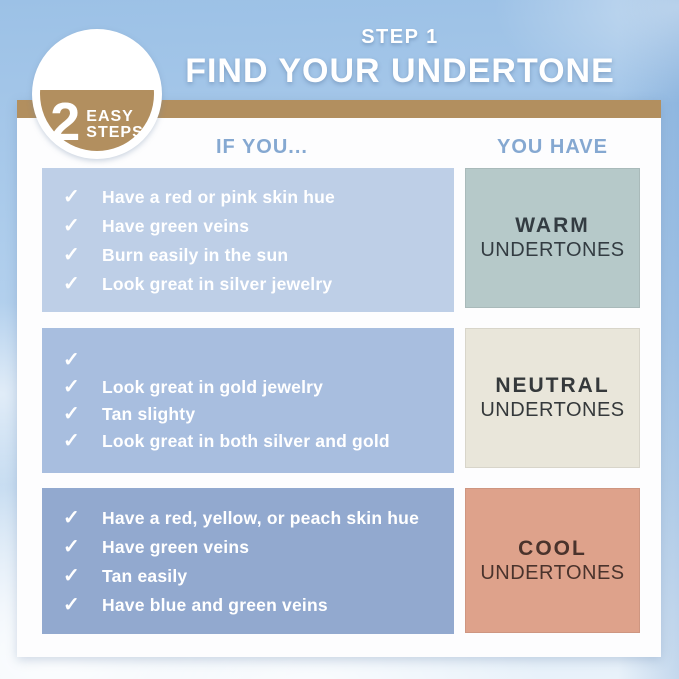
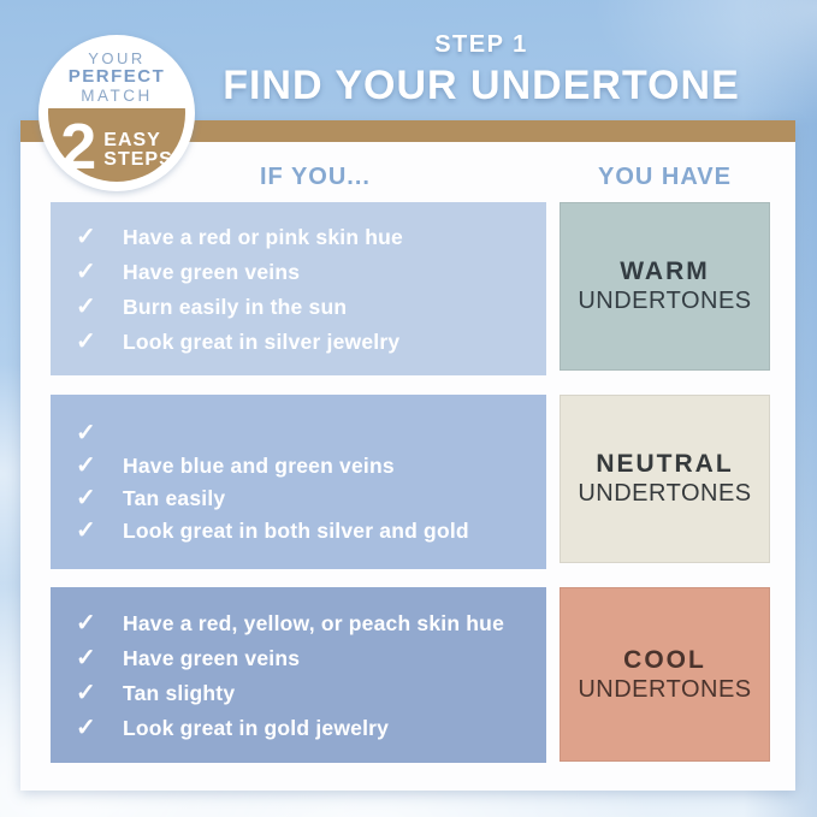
  STEP 1
  FIND YOUR UNDERTONE
+ YOUR
+ PERFECT
+ MATCH
  2
  EASY
  STEPS
  IF YOU...
  YOU HAVE
  ✓
  Have a red or pink skin hue
  ✓
  Have green veins
  ✓
  Burn easily in the sun
  ✓
  Look great in silver jewelry
  WARM
  UNDERTONES
  ✓
  ✓
- Look great in gold jewelry
+ Have blue and green veins
  ✓
- Tan slighty
+ Tan easily
  ✓
  Look great in both silver and gold
  NEUTRAL
  UNDERTONES
  ✓
  Have a red, yellow, or peach skin hue
  ✓
  Have green veins
  ✓
- Tan easily
+ Tan slighty
  ✓
- Have blue and green veins
+ Look great in gold jewelry
  COOL
  UNDERTONES
